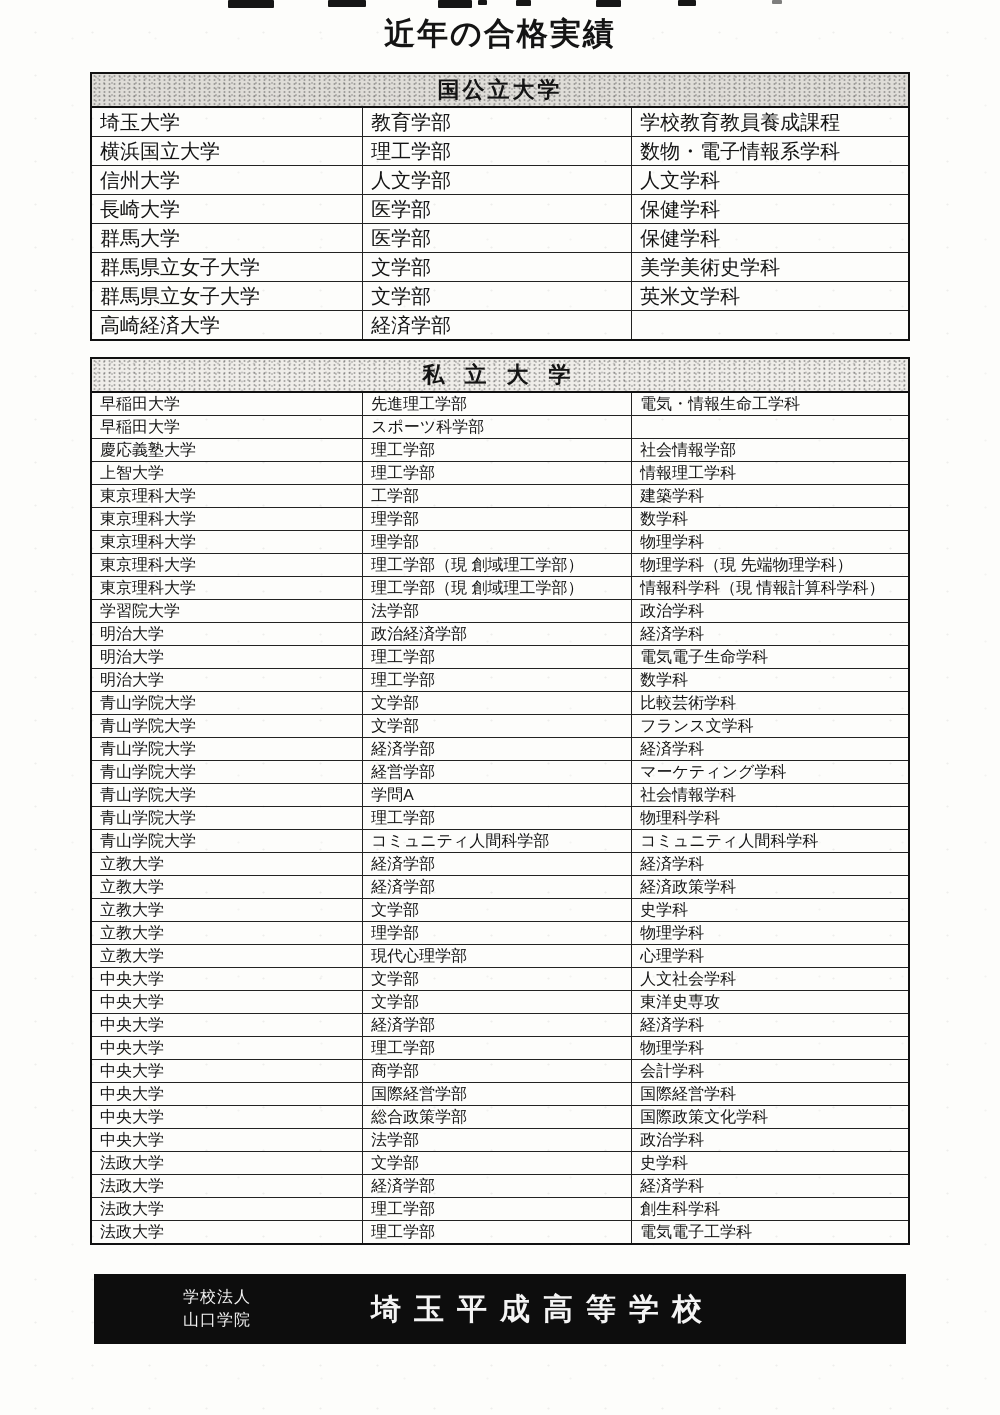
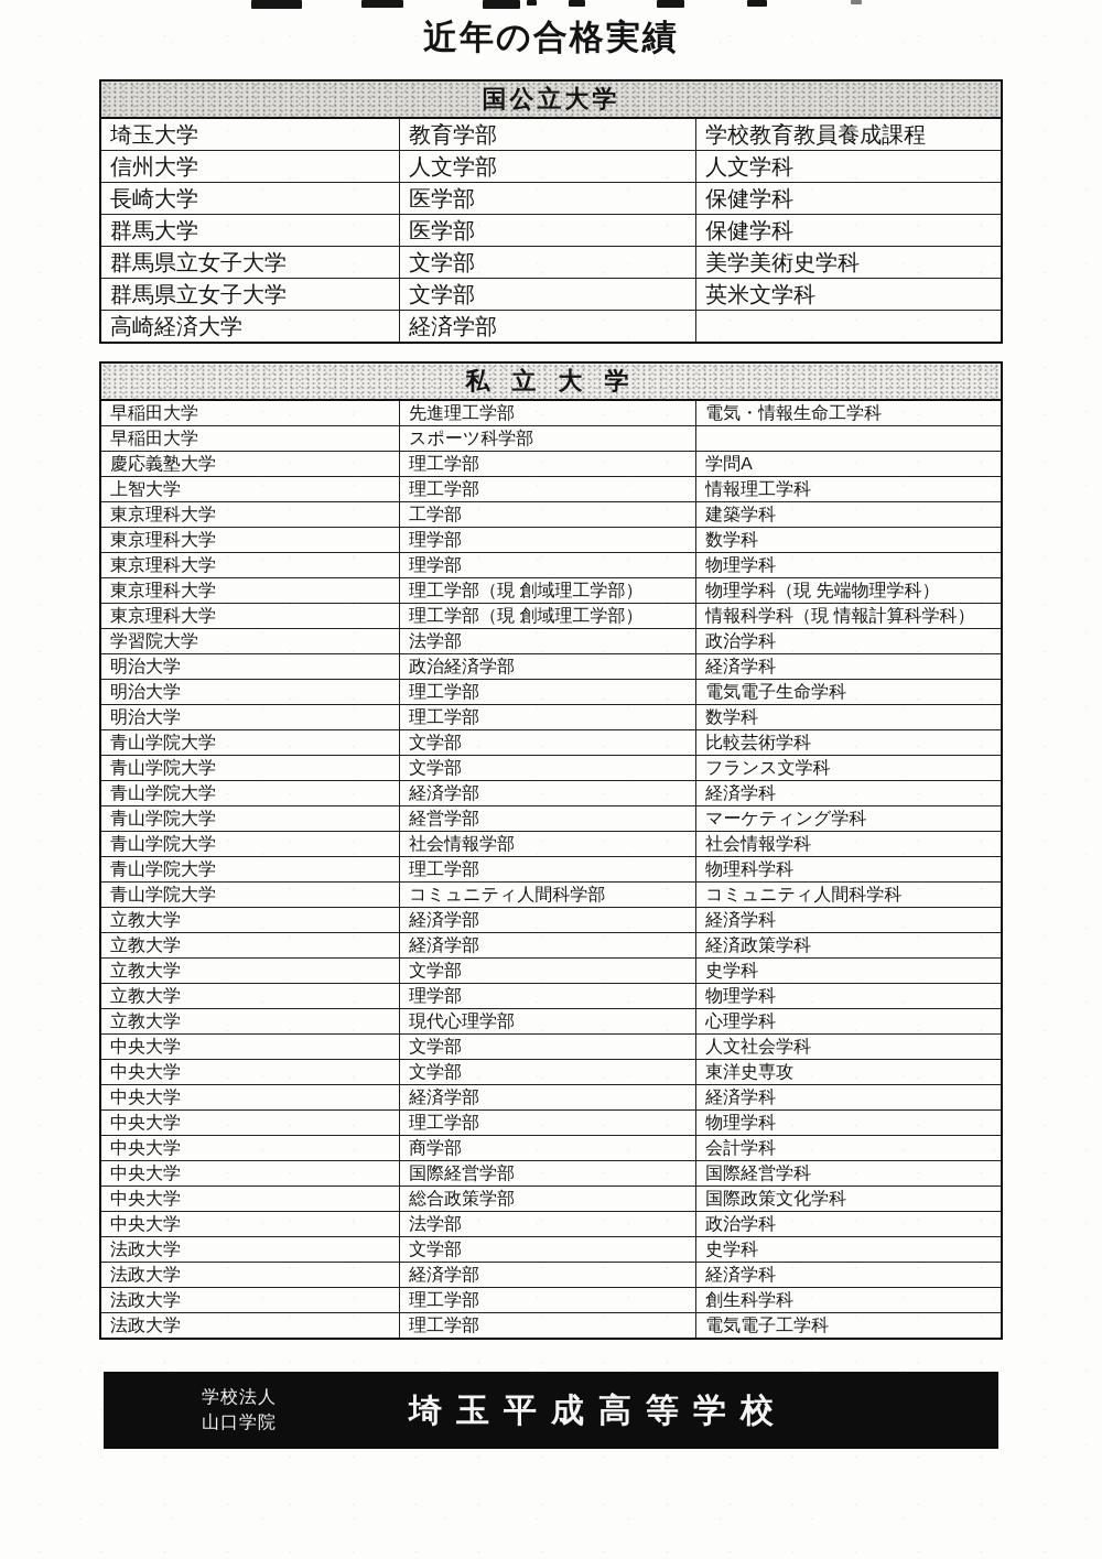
  近年の合格実績
  国公立大学
  埼玉大学	教育学部	学校教育教員養成課程
- 横浜国立大学	理工学部	数物・電子情報系学科
  信州大学	人文学部	人文学科
  長崎大学	医学部	保健学科
  群馬大学	医学部	保健学科
  群馬県立女子大学	文学部	美学美術史学科
  群馬県立女子大学	文学部	英米文学科
  高崎経済大学	経済学部
  私 立 大 学
  早稲田大学	先進理工学部	電気・情報生命工学科
  早稲田大学	スポーツ科学部
- 慶応義塾大学	理工学部	社会情報学部
+ 慶応義塾大学	理工学部	学問A
  上智大学	理工学部	情報理工学科
  東京理科大学	工学部	建築学科
  東京理科大学	理学部	数学科
  東京理科大学	理学部	物理学科
  東京理科大学	理工学部（現 創域理工学部）	物理学科（現 先端物理学科）
  東京理科大学	理工学部（現 創域理工学部）	情報科学科（現 情報計算科学科）
  学習院大学	法学部	政治学科
  明治大学	政治経済学部	経済学科
  明治大学	理工学部	電気電子生命学科
  明治大学	理工学部	数学科
  青山学院大学	文学部	比較芸術学科
  青山学院大学	文学部	フランス文学科
  青山学院大学	経済学部	経済学科
  青山学院大学	経営学部	マーケティング学科
- 青山学院大学	学問A	社会情報学科
+ 青山学院大学	社会情報学部	社会情報学科
  青山学院大学	理工学部	物理科学科
  青山学院大学	コミュニティ人間科学部	コミュニティ人間科学科
  立教大学	経済学部	経済学科
  立教大学	経済学部	経済政策学科
  立教大学	文学部	史学科
  立教大学	理学部	物理学科
  立教大学	現代心理学部	心理学科
  中央大学	文学部	人文社会学科
  中央大学	文学部	東洋史専攻
  中央大学	経済学部	経済学科
  中央大学	理工学部	物理学科
  中央大学	商学部	会計学科
  中央大学	国際経営学部	国際経営学科
  中央大学	総合政策学部	国際政策文化学科
  中央大学	法学部	政治学科
  法政大学	文学部	史学科
  法政大学	経済学部	経済学科
  法政大学	理工学部	創生科学科
  法政大学	理工学部	電気電子工学科
  学校法人
  山口学院
  埼玉平成高等学校
